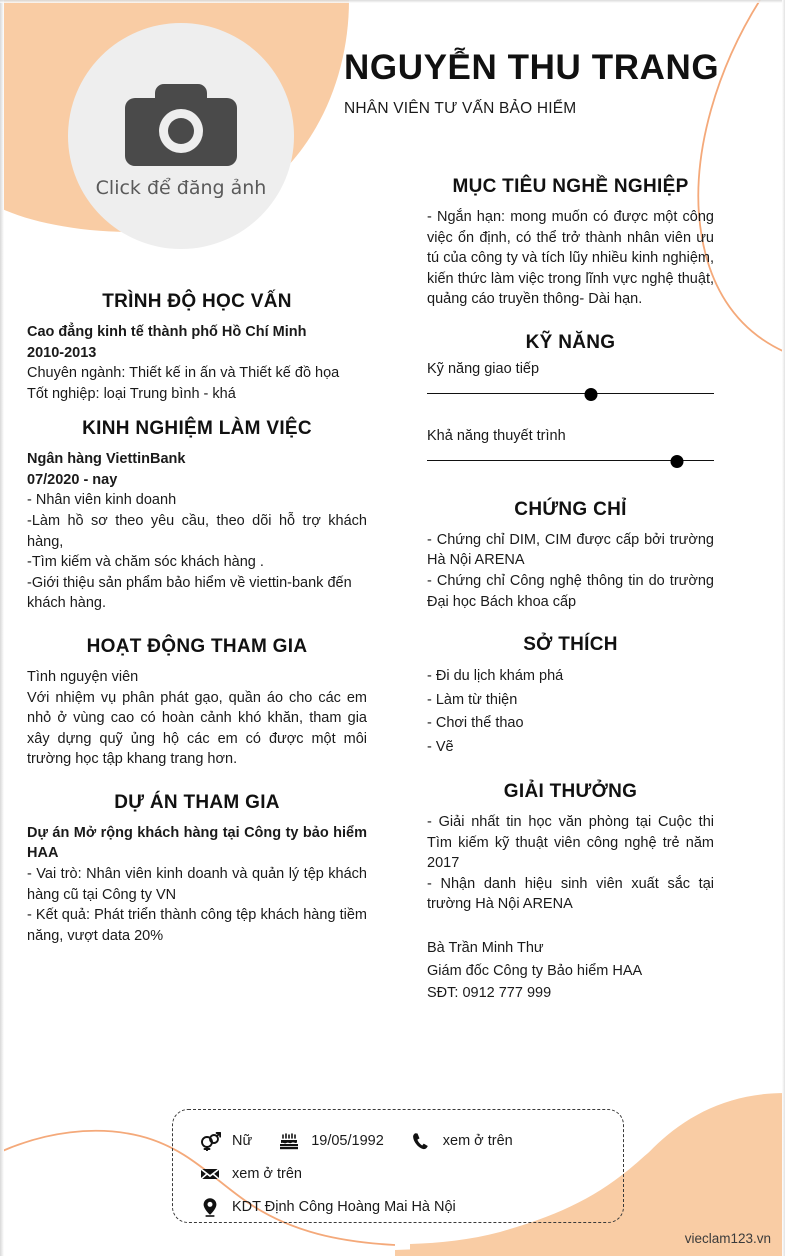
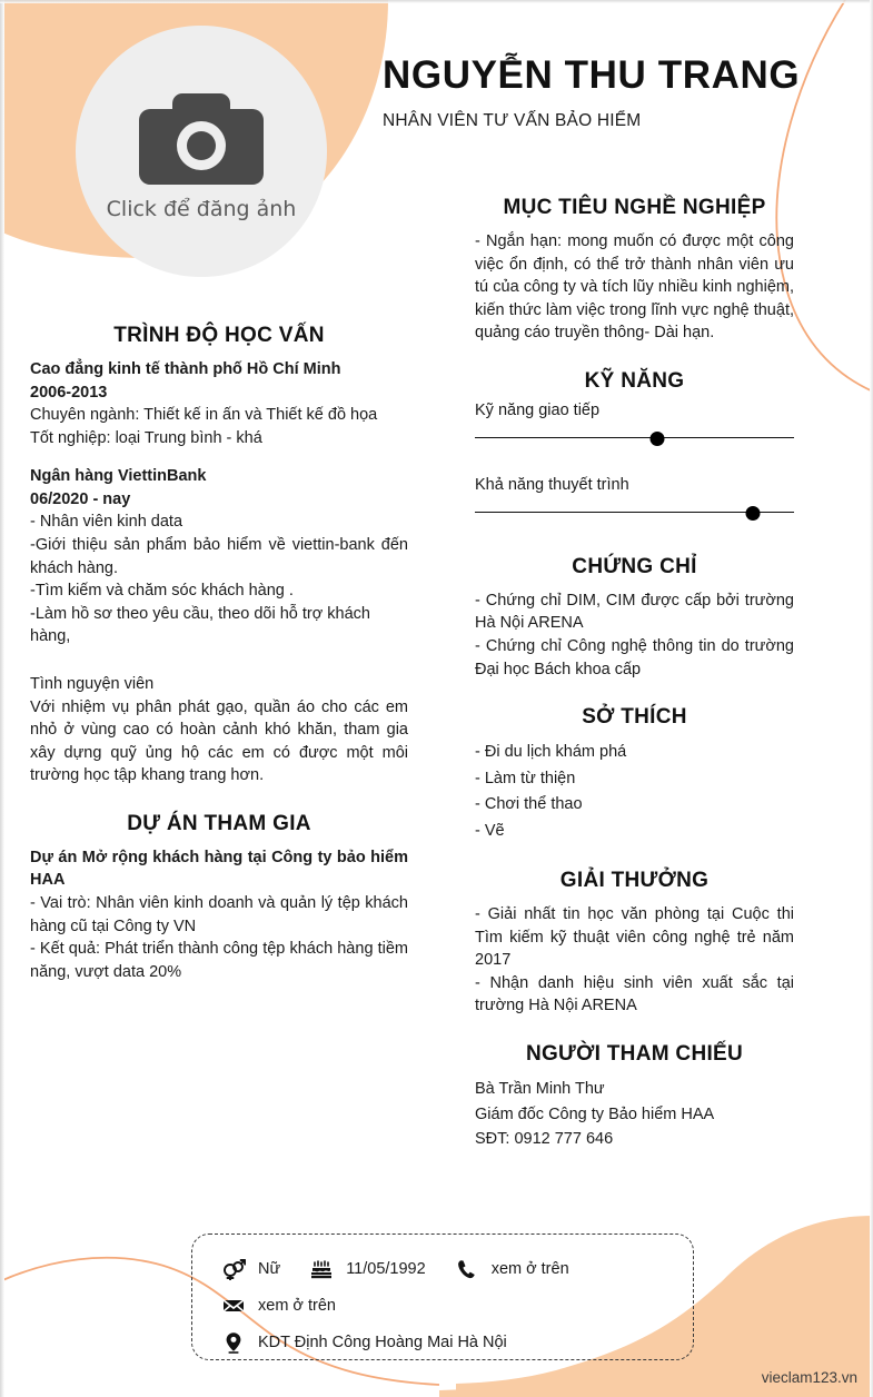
  Click để đăng ảnh
  NGUYỄN THU TRANG
  NHÂN VIÊN TƯ VẤN BẢO HIỂM
  TRÌNH ĐỘ HỌC VẤN
  Cao đẳng kinh tế thành phố Hồ Chí Minh
- 2010-2013
+ 2006-2013
  Chuyên ngành: Thiết kế in ấn và Thiết kế đồ họa
  Tốt nghiệp: loại Trung bình - khá
- KINH NGHIỆM LÀM VIỆC
  Ngân hàng ViettinBank
- 07/2020 - nay
+ 06/2020 - nay
- - Nhân viên kinh doanh
+ - Nhân viên kinh data
- -Làm hồ sơ theo yêu cầu, theo dõi hỗ trợ khách hàng,
+ -Giới thiệu sản phẩm bảo hiểm về viettin-bank đến khách hàng.
  -Tìm kiếm và chăm sóc khách hàng .
- -Giới thiệu sản phẩm bảo hiểm về viettin-bank đến khách hàng.
+ -Làm hồ sơ theo yêu cầu, theo dõi hỗ trợ khách hàng,
- HOẠT ĐỘNG THAM GIA
  Tình nguyện viên
  Với nhiệm vụ phân phát gạo, quần áo cho các em nhỏ ở vùng cao có hoàn cảnh khó khăn, tham gia xây dựng quỹ ủng hộ các em có được một môi trường học tập khang trang hơn.
  DỰ ÁN THAM GIA
  Dự án Mở rộng khách hàng tại Công ty bảo hiểm HAA
  - Vai trò: Nhân viên kinh doanh và quản lý tệp khách hàng cũ tại Công ty VN
  - Kết quả: Phát triển thành công tệp khách hàng tiềm năng, vượt data 20%
  MỤC TIÊU NGHỀ NGHIỆP
  - Ngắn hạn: mong muốn có được một công việc ổn định, có thể trở thành nhân viên ưu tú của công ty và tích lũy nhiều kinh nghiệm, kiến thức làm việc trong lĩnh vực nghệ thuật, quảng cáo truyền thông- Dài hạn.
  KỸ NĂNG
  Kỹ năng giao tiếp
  Khả năng thuyết trình
  CHỨNG CHỈ
  - Chứng chỉ DIM, CIM được cấp bởi trường Hà Nội ARENA
  - Chứng chỉ Công nghệ thông tin do trường Đại học Bách khoa cấp
  SỞ THÍCH
  - Đi du lịch khám phá
  - Làm từ thiện
  - Chơi thể thao
  - Vẽ
  GIẢI THƯỞNG
  - Giải nhất tin học văn phòng tại Cuộc thi Tìm kiếm kỹ thuật viên công nghệ trẻ năm 2017
  - Nhận danh hiệu sinh viên xuất sắc tại trường Hà Nội ARENA
+ NGƯỜI THAM CHIẾU
  Bà Trần Minh Thư
  Giám đốc Công ty Bảo hiểm HAA
- SĐT: 0912 777 999
+ SĐT: 0912 777 646
  Nữ
- 19/05/1992
+ 11/05/1992
  xem ở trên
  xem ở trên
  KDT Định Công Hoàng Mai Hà Nội
  vieclam123.vn
